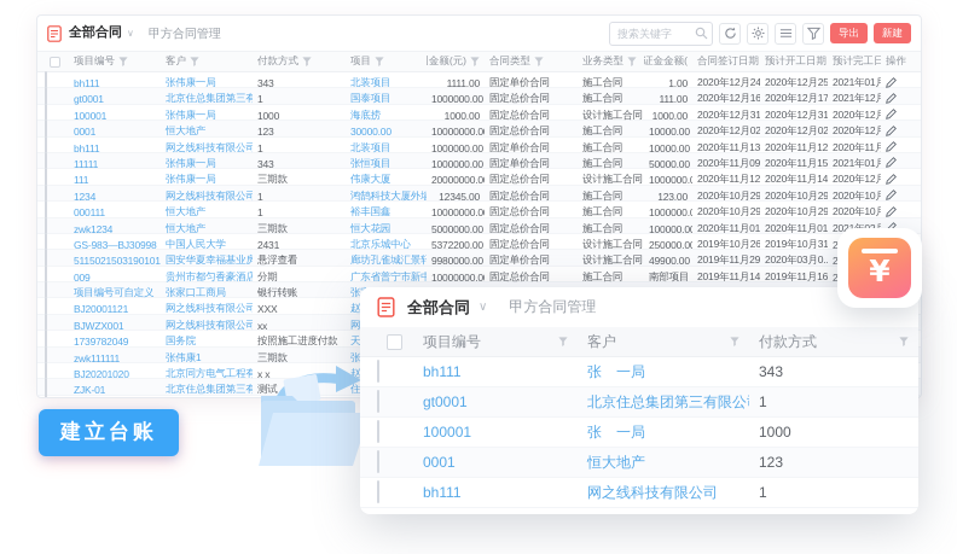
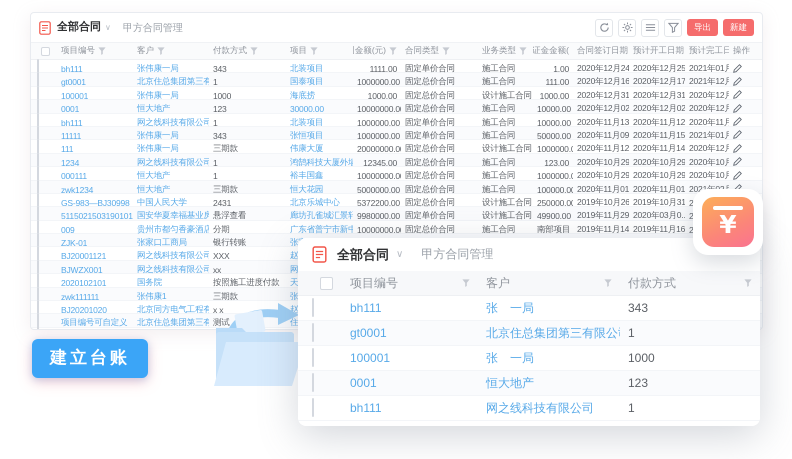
  全部合同
  ∨
  甲方合同管理
- 搜索关键字
  导出
  新建
  项目编号
  客户
  付款方式
  项目
  金额(元)
  合同类型
  业务类型
  合同签订日期
  预计开工日期
  预计完工日
  操作
  bh111
  张伟康一局
  343
  北装项目
  1111.00
  固定单价合同
  施工合同
  1.00
  2020年12月24
  2020年12月25
  2021年01月
  gt0001
  北京住总集团第三有
  1
  国泰项目
  1000000.00
  固定总价合同
  施工合同
  111.00
  2020年12月16
  2020年12月17
  2021年12月
  100001
  张伟康一局
  1000
  海底捞
  1000.00
  固定总价合同
  设计施工合同
  1000.00
  2020年12月31
  2020年12月31
  2020年12月
  0001
  恒大地产
  123
  30000.00
  10000000.0
  固定总价合同
  施工合同
  10000.00
  2020年12月02
  2020年12月02
  2020年12月
  bh111
  网之线科技有限公司
  1
  北装项目
  1000000.00
  固定单价合同
  施工合同
  10000.00
  2020年11月13
  2020年11月12
  2020年11月
  11111
  张伟康一局
  343
  张恒项目
  1000000.00
  固定单价合同
  施工合同
  50000.00
  2020年11月09
  2020年11月15
  2021年01月
  111
  张伟康一局
  三期款
  伟康大厦
  20000000.0
  固定总价合同
  设计施工合同
  1000000.
  2020年11月12
  2020年11月14
  2020年12月
  1234
  网之线科技有限公司
  1
  12345.00
  固定总价合同
  施工合同
  123.00
  2020年10月29
  2020年10月29
  2020年10月
  000111
  恒大地产
  1
  裕丰国鑫
  10000000.0
  固定总价合同
  施工合同
  1000000.
  2020年10月29
  2020年10月29
  2020年10月
  zwk1234
  恒大地产
  三期款
  恒大花园
  5000000.00
  固定总价合同
  施工合同
  100000.0
  2020年11月01
  2020年11月01
  GS-983—BJ30998
  中国人民大学
  2431
  北京乐城中心
  5372200.00
  固定总价合同
  设计施工合同
  250000.0
  2019年10月26
  2019年10月31
  5115021503190101
  悬浮查看
  廊坊孔雀城汇景轩
  9980000.00
  固定单价合同
  设计施工合同
  49900.00
  2019年11月29
  2020年03月0..
  009
  分期
  10000000.0
  固定总价合同
  施工合同
  南部项目
  2019年11月14
  2019年11月16
- 项目编号可自定义
+ ZJK-01
  张家口工商局
  银行转账
  BJ20001121
  网之线科技有限公司
  XXX
  BJWZX001
  网之线科技有限公司
  xx
- 1739782049
+ 2020102101
  国务院
  按照施工进度付款
  zwk111111
  张伟康1
  三期款
  BJ20201020
  北京同方电气工程有
  x x
- ZJK-01
+ 项目编号可自定义
  北京住总集团第三有
  测试
  全部合同
  ∨
  甲方合同管理
  项目编号
  客户
  付款方式
  bh111
  张 一局
  343
  gt0001
  北京住总集团第三有限公
  1
  100001
  张 一局
  1000
  0001
  恒大地产
  123
  bh111
  网之线科技有限公司
  1
  ¥
  建立台账
